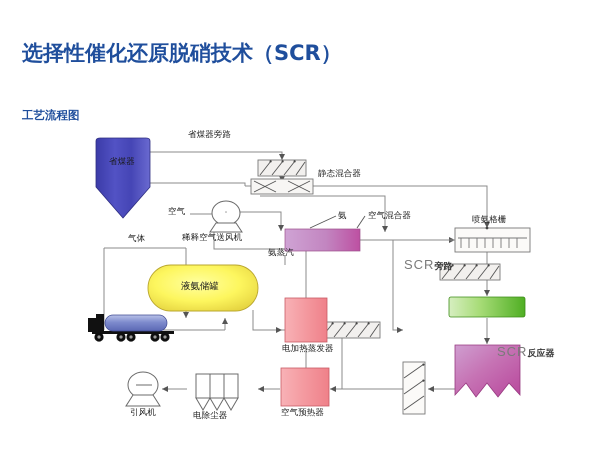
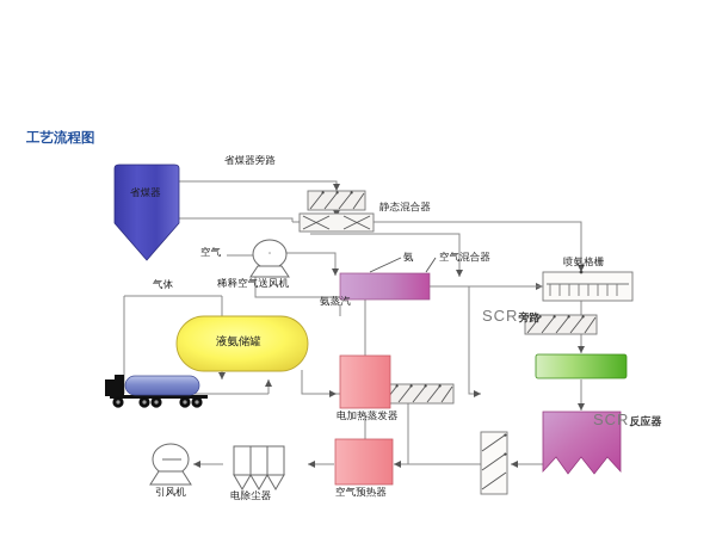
- 选择性催化还原脱硝技术（SCR）
  工艺流程图
  省煤器
  省煤器旁路
  静态混合器
  空气
  稀释空气送风机
  气体
  氨
  空气混合器
  氨蒸汽
  喷氨格栅
  液氨储罐
  电加热蒸发器
  空气预热器
  电除尘器
  引风机
  SCR旁路
  SCR反应器
